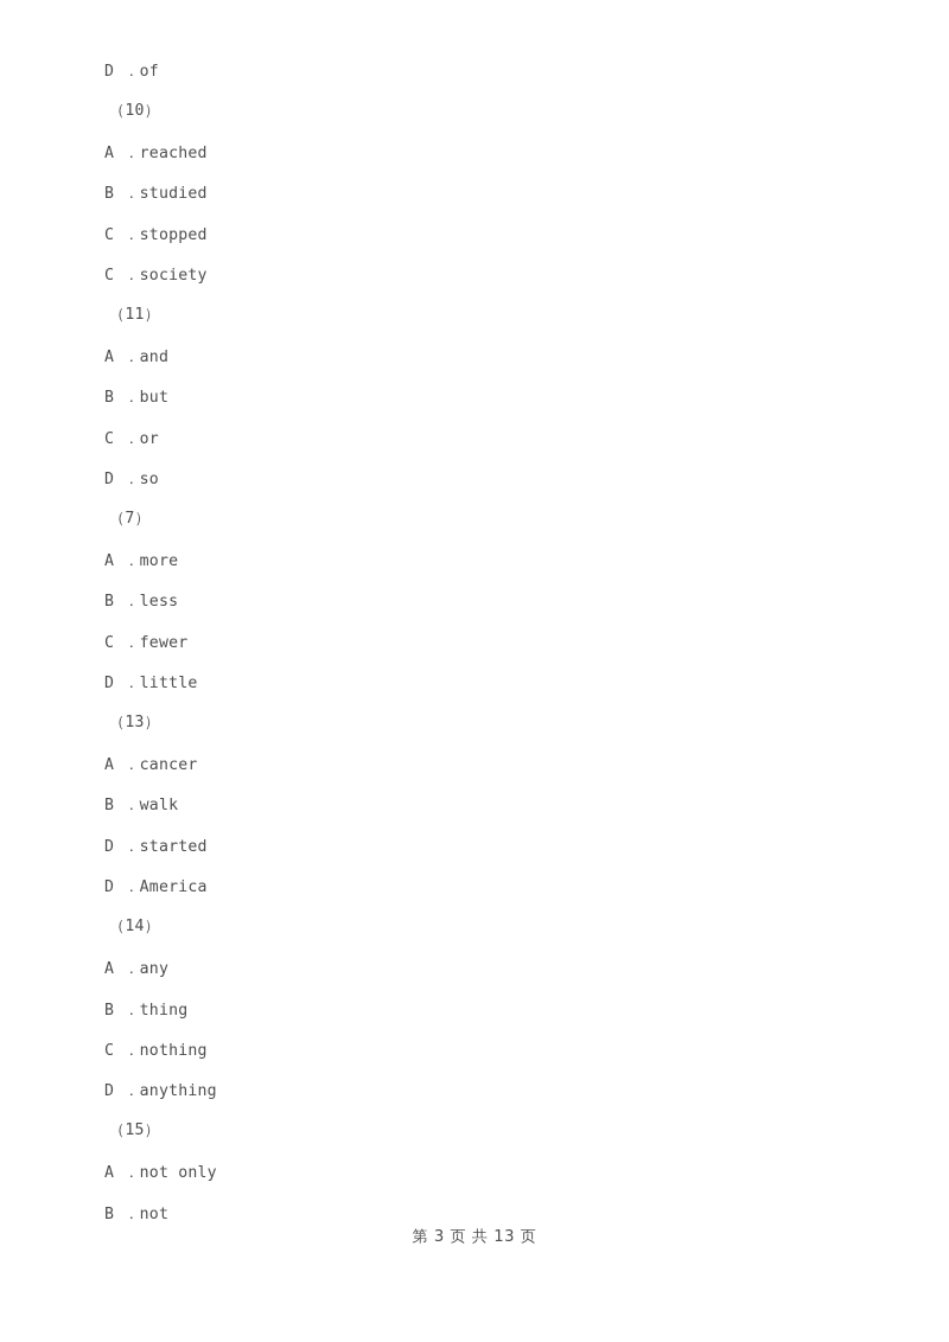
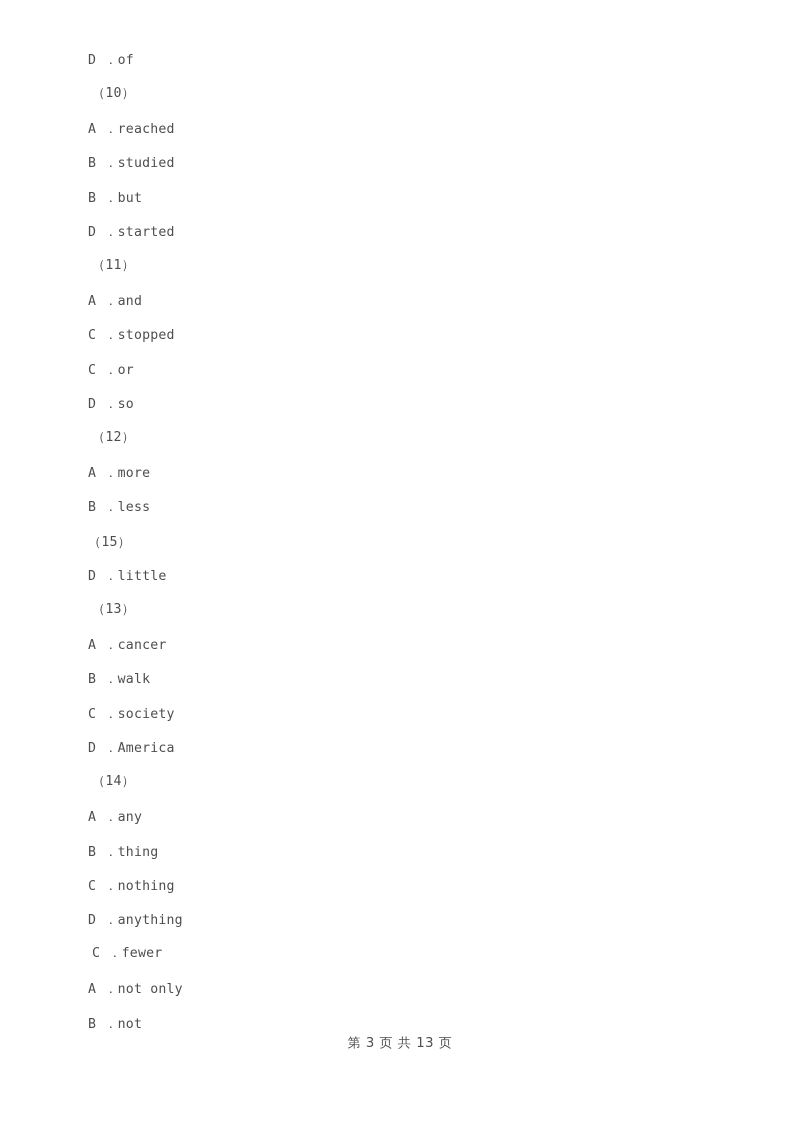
  D ．of
  （10）
  A ．reached
  B ．studied
- C ．stopped
+ B ．but
- C ．society
+ D ．started
  （11）
  A ．and
- B ．but
+ C ．stopped
  C ．or
  D ．so
- （7）
+ （12）
  A ．more
  B ．less
- C ．fewer
+ （15）
  D ．little
  （13）
  A ．cancer
  B ．walk
- D ．started
+ C ．society
  D ．America
  （14）
  A ．any
  B ．thing
  C ．nothing
  D ．anything
- （15）
+ C ．fewer
  A ．not only
  B ．not
  第 3 页 共 13 页
